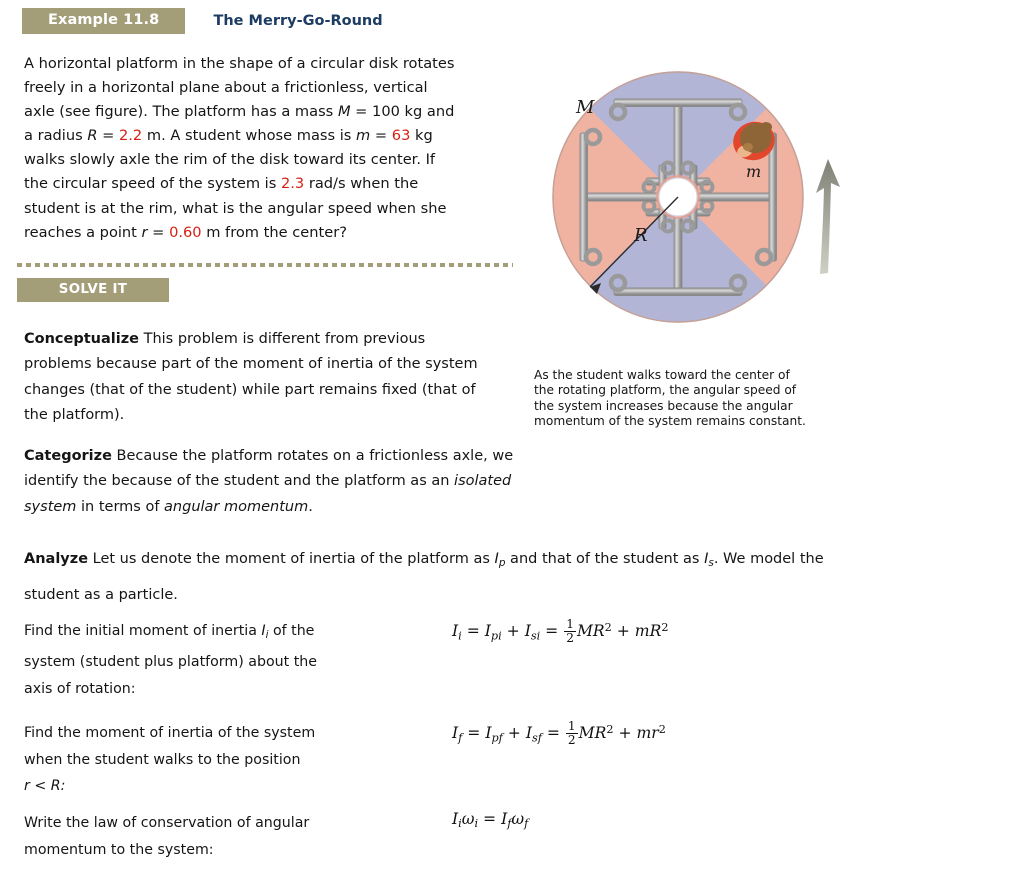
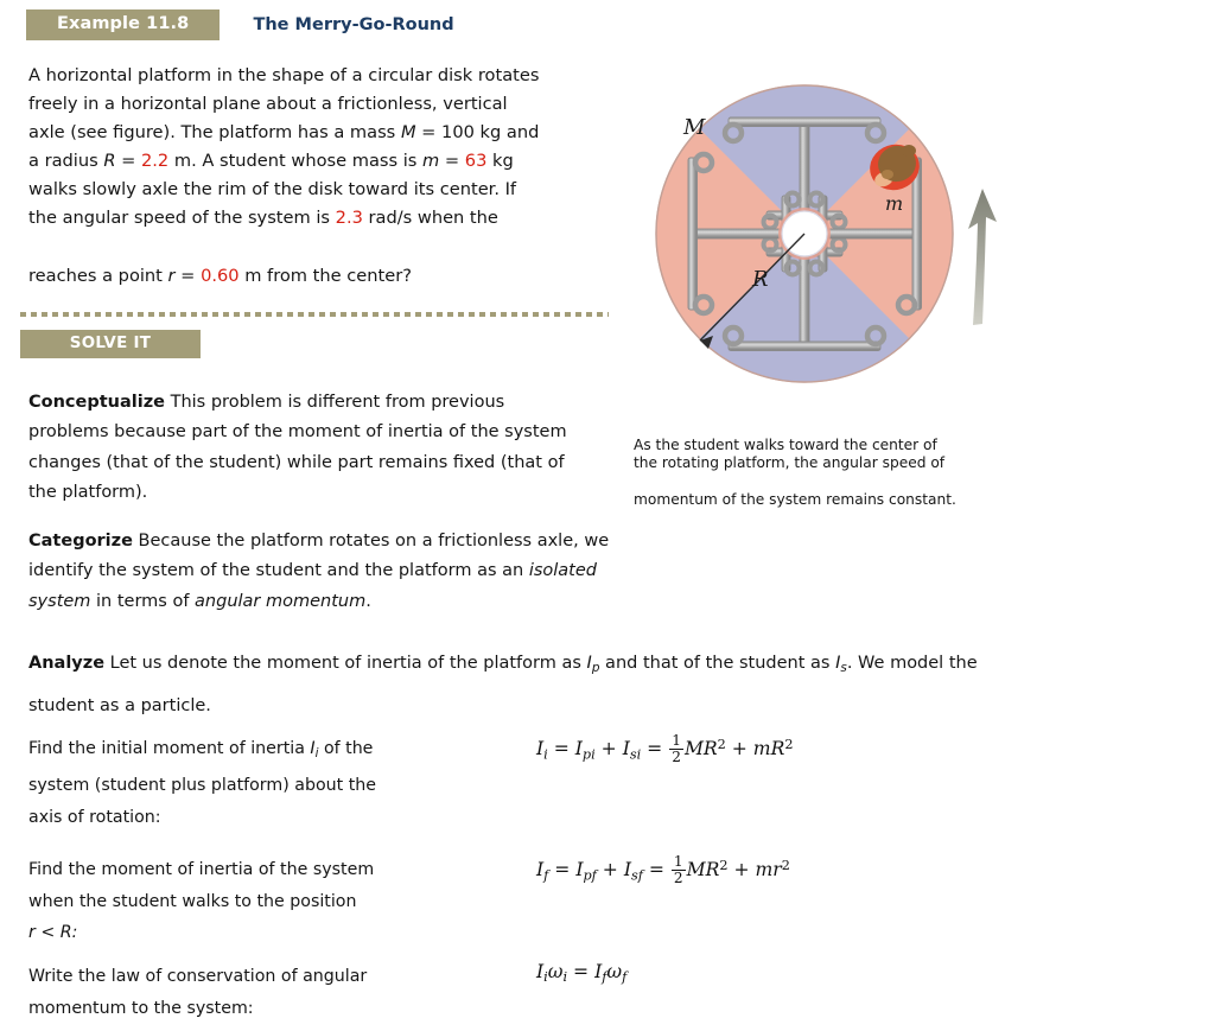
  Example 11.8 The Merry-Go-Round
  A horizontal platform in the shape of a circular disk rotates
  freely in a horizontal plane about a frictionless, vertical
  axle (see figure). The platform has a mass M = 100 kg and
  a radius R = 2.2 m. A student whose mass is m = 63 kg
  walks slowly axle the rim of the disk toward its center. If
- the circular speed of the system is 2.3 rad/s when the
+ the angular speed of the system is 2.3 rad/s when the
- student is at the rim, what is the angular speed when she
  reaches a point r = 0.60 m from the center?
  SOLVE IT
  Conceptualize This problem is different from previous problems because part of the moment of inertia of the system changes (that of the student) while part remains fixed (that of the platform).
- Categorize Because the platform rotates on a frictionless axle, we identify the because of the student and the platform as an isolated system in terms of angular momentum.
+ Categorize Because the platform rotates on a frictionless axle, we identify the system of the student and the platform as an isolated system in terms of angular momentum.
  Analyze Let us denote the moment of inertia of the platform as Ip and that of the student as Is. We model the student as a particle.
  Find the initial moment of inertia Ii of the
  system (student plus platform) about the
  axis of rotation:
  Ii = Ipi + Isi =
  1
  2
  MR2 + mR2
  Find the moment of inertia of the system
  when the student walks to the position
  r < R:
  If = Ipf + Isf =
  1
  2
  MR2 + mr2
  Write the law of conservation of angular
  momentum to the system:
  Iiωi = Ifωf
  M
  m
  R
  As the student walks toward the center of
  the rotating platform, the angular speed of
- the system increases because the angular
  momentum of the system remains constant.
